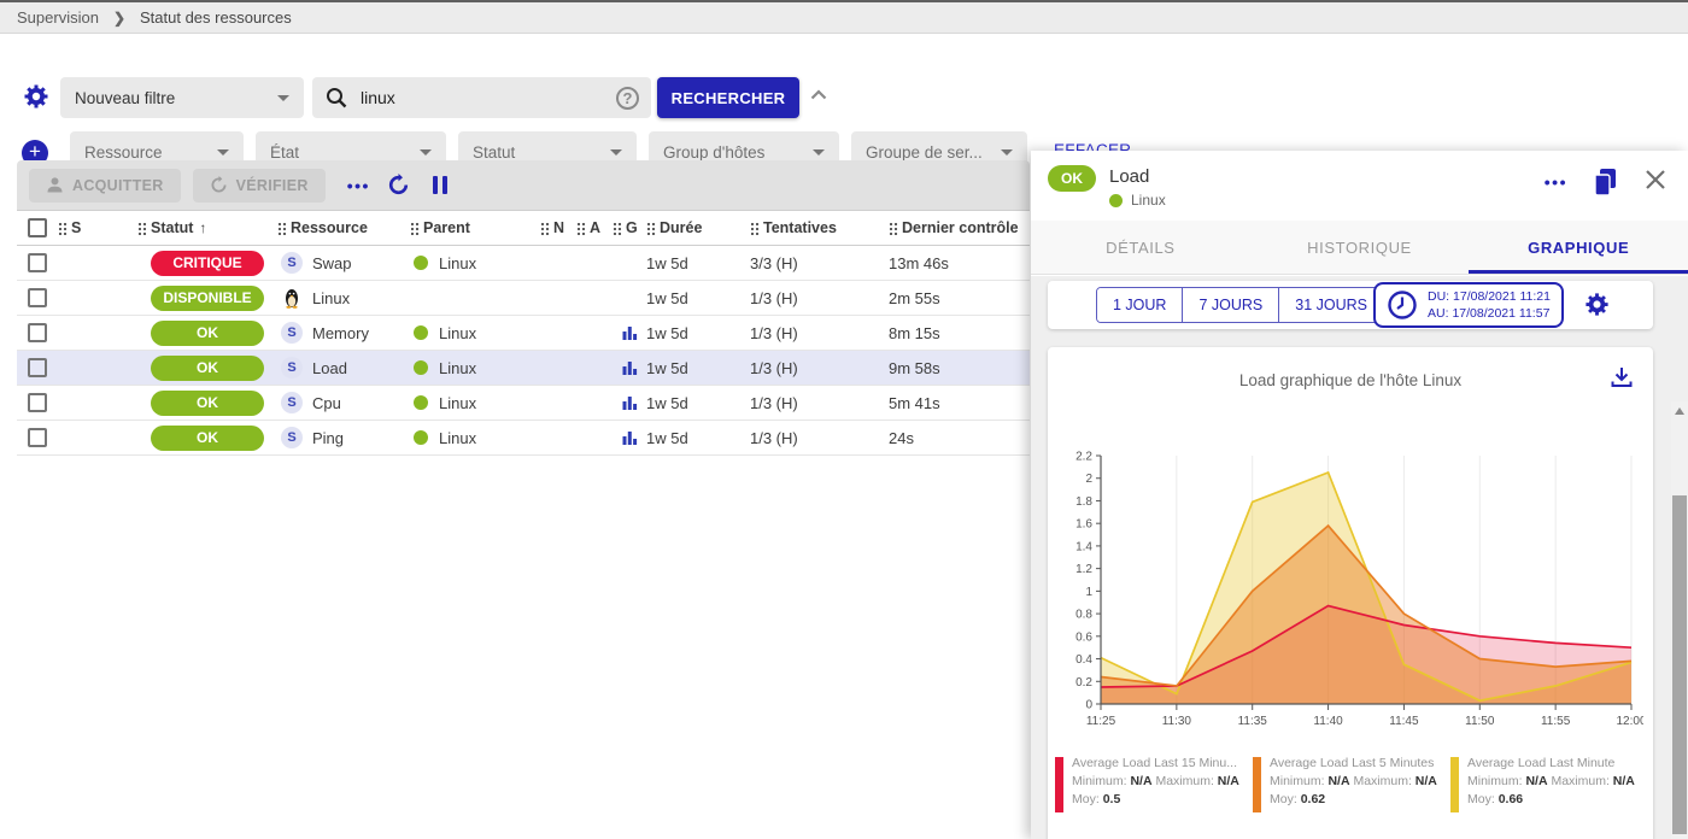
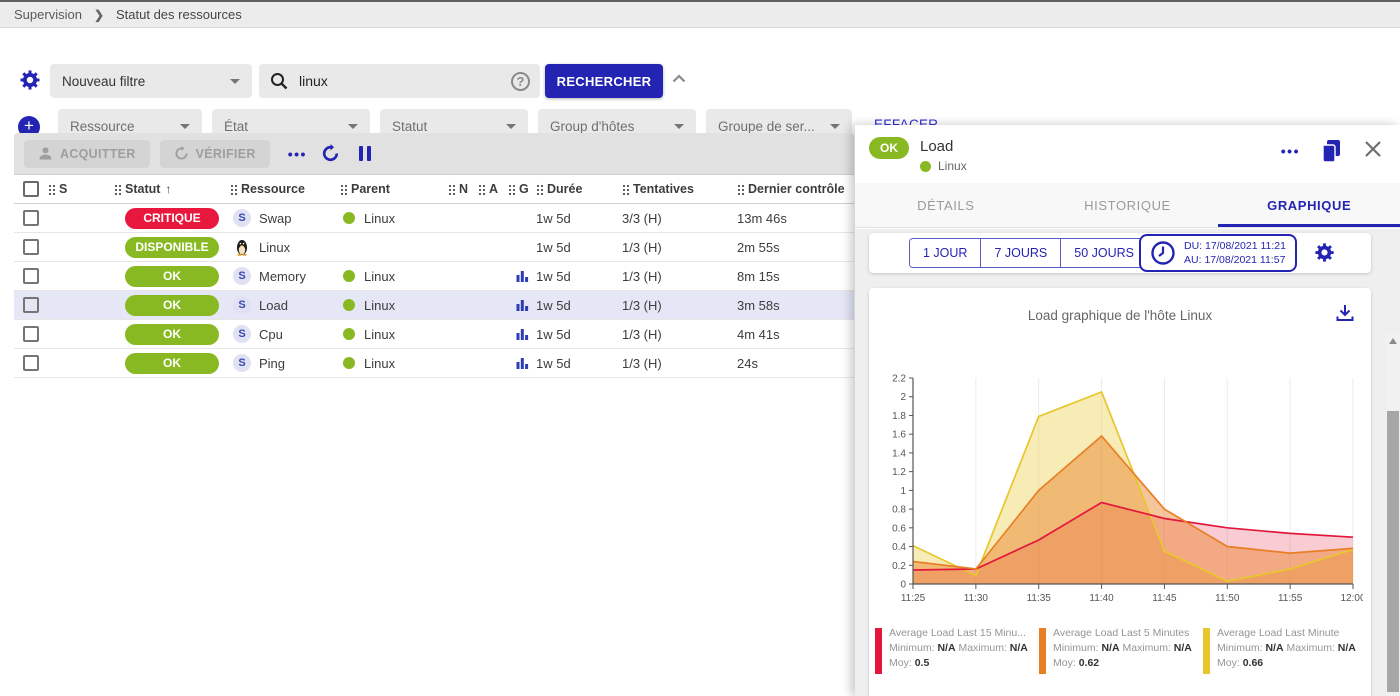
  Supervision
  ❯
  Statut des ressources
  Nouveau filtre
  linux
  ?
  RECHERCHER
  +
  Ressource
  État
  Statut
  Group d'hôtes
  Groupe de ser...
  ACQUITTER
  VÉRIFIER
  •••
  S
  Statut
  ↑
  Ressource
  Parent
  N
  A
  G
  Durée
  Tentatives
  Dernier contrôle
  CRITIQUE
  S
  Swap
  Linux
  1w 5d
  3/3 (H)
  13m 46s
  DISPONIBLE
  Linux
  1w 5d
  1/3 (H)
  2m 55s
  OK
  S
  Memory
  Linux
  1w 5d
  1/3 (H)
  8m 15s
  OK
  S
  Load
  Linux
  1w 5d
  1/3 (H)
- 9m 58s
+ 3m 58s
  OK
  S
  Cpu
  Linux
  1w 5d
  1/3 (H)
- 5m 41s
+ 4m 41s
  OK
  S
  Ping
  Linux
  1w 5d
  1/3 (H)
  24s
  OK
  Load
  Linux
  •••
  DÉTAILS
  HISTORIQUE
  GRAPHIQUE
  1 JOUR
  7 JOURS
- 31 JOURS
+ 50 JOURS
  DU: 17/08/2021 11:21
  AU: 17/08/2021 11:57
  Load graphique de l'hôte Linux
  0
  0.2
  0.4
  0.6
  0.8
  1
  1.2
  1.4
  1.6
  1.8
  2
  2.2
  11:25
  11:30
  11:35
  11:40
  11:45
  11:50
  11:55
  12:00
  Average Load Last 15 Minu...
  Minimum: N/A Maximum: N/A
  Moy: 0.5
  Average Load Last 5 Minutes
  Minimum: N/A Maximum: N/A
  Moy: 0.62
  Average Load Last Minute
  Minimum: N/A Maximum: N/A
  Moy: 0.66
